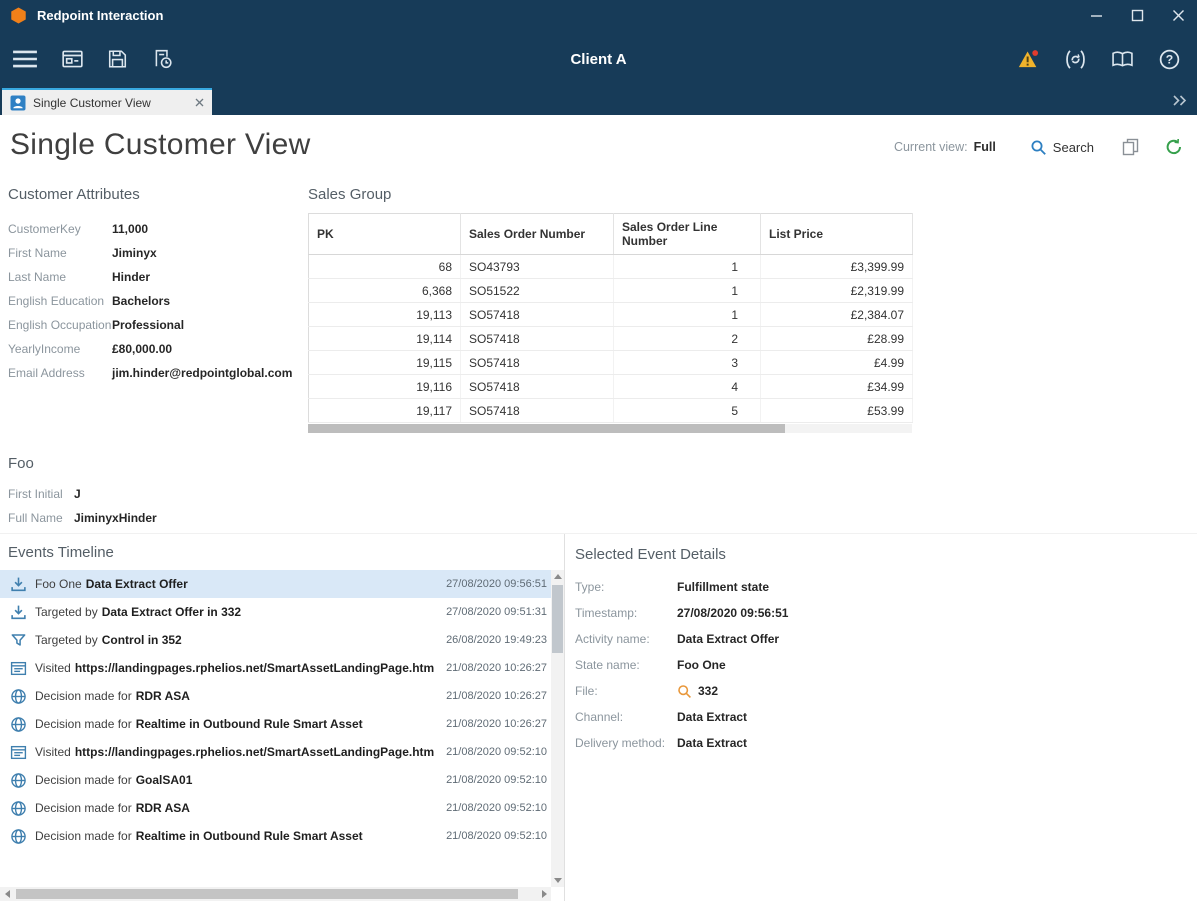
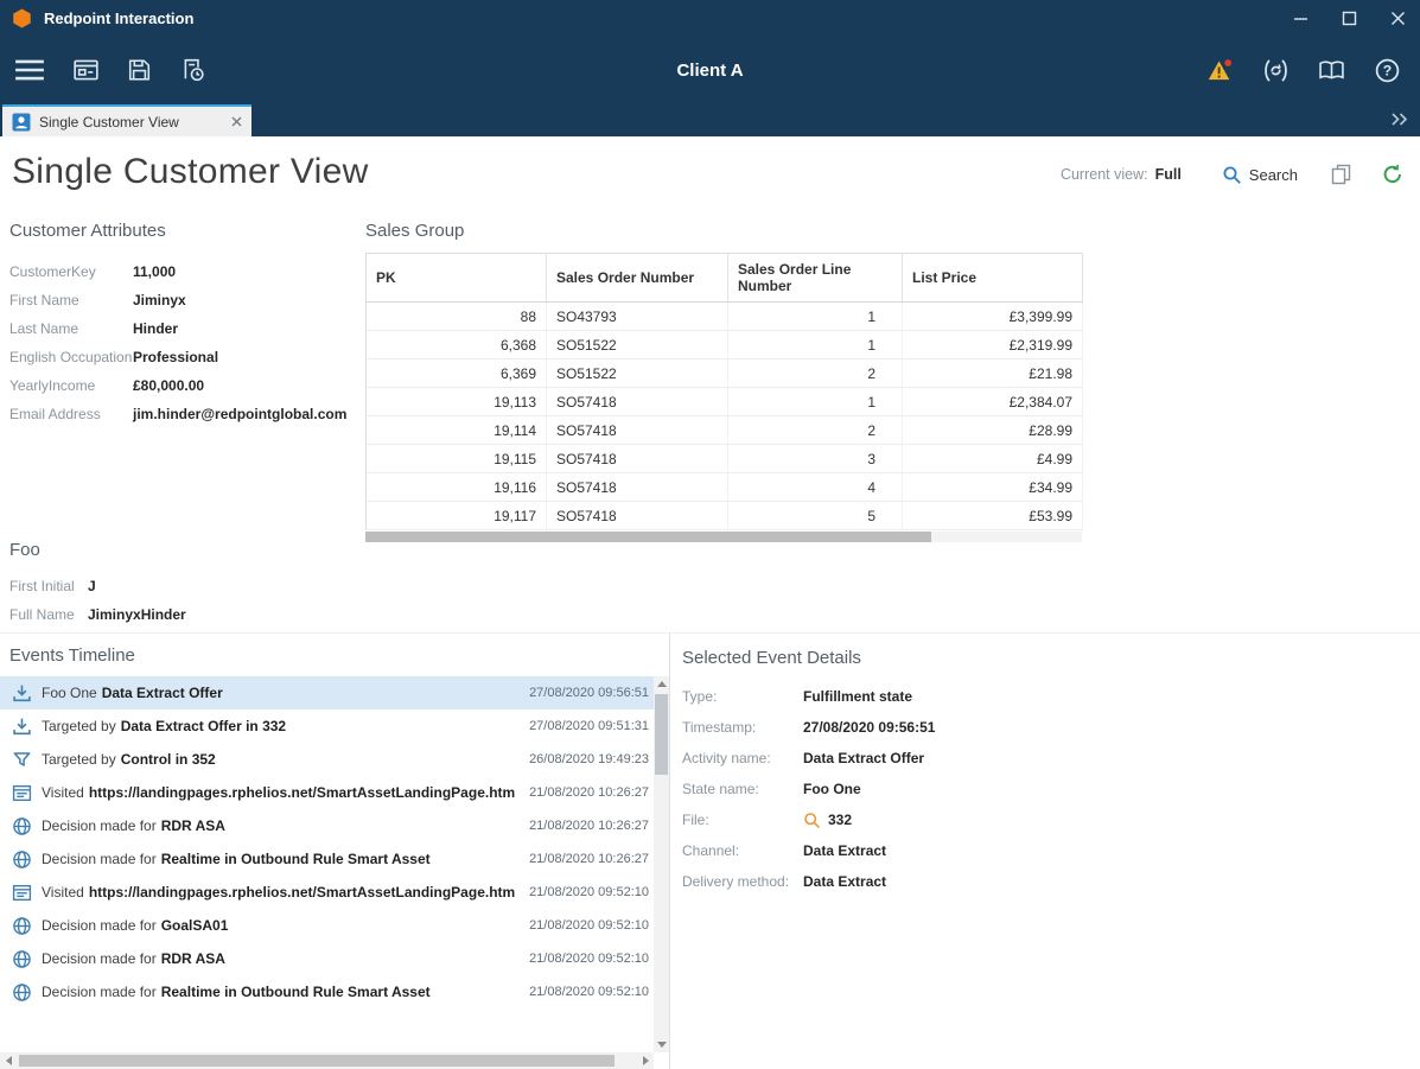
  Redpoint Interaction
  Client A
  Single Customer View
  Single Customer View
  Current view:
  Full
  Search
  Customer Attributes
  CustomerKey
  11,000
  First Name
  Jiminyx
  Last Name
  Hinder
- English Education
- Bachelors
  English Occupation
  Professional
  YearlyIncome
  £80,000.00
  Email Address
  jim.hinder@redpointglobal.com
  Sales Group
  PK	Sales Order Number	Sales Order Line Number	List Price
- 68	SO43793	1	£3,399.99
+ 88	SO43793	1	£3,399.99
  6,368	SO51522	1	£2,319.99
+ 6,369	SO51522	2	£21.98
  19,113	SO57418	1	£2,384.07
  19,114	SO57418	2	£28.99
  19,115	SO57418	3	£4.99
  19,116	SO57418	4	£34.99
  19,117	SO57418	5	£53.99
  Foo
  First Initial
  J
  Full Name
  JiminyxHinder
  Events Timeline
  Foo One Data Extract Offer
  27/08/2020 09:56:51
  Targeted by Data Extract Offer in 332
  27/08/2020 09:51:31
  Targeted by Control in 352
  26/08/2020 19:49:23
  Visited https://landingpages.rphelios.net/SmartAssetLandingPage.htm
  21/08/2020 10:26:27
  Decision made for RDR ASA
  21/08/2020 10:26:27
  Decision made for Realtime in Outbound Rule Smart Asset
  21/08/2020 10:26:27
  Visited https://landingpages.rphelios.net/SmartAssetLandingPage.htm
  21/08/2020 09:52:10
  Decision made for GoalSA01
  21/08/2020 09:52:10
  Decision made for RDR ASA
  21/08/2020 09:52:10
  Decision made for Realtime in Outbound Rule Smart Asset
  21/08/2020 09:52:10
  Selected Event Details
  Type:
  Fulfillment state
  Timestamp:
  27/08/2020 09:56:51
  Activity name:
  Data Extract Offer
  State name:
  Foo One
  File:
  332
  Channel:
  Data Extract
  Delivery method:
  Data Extract
